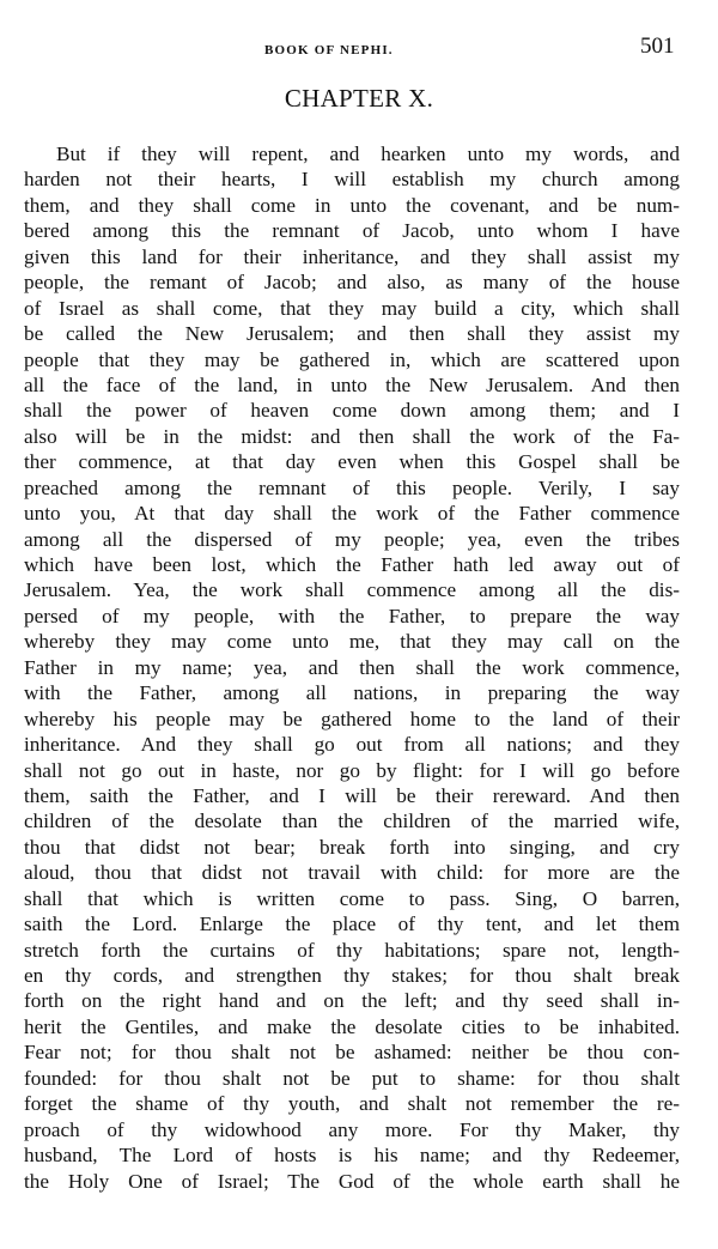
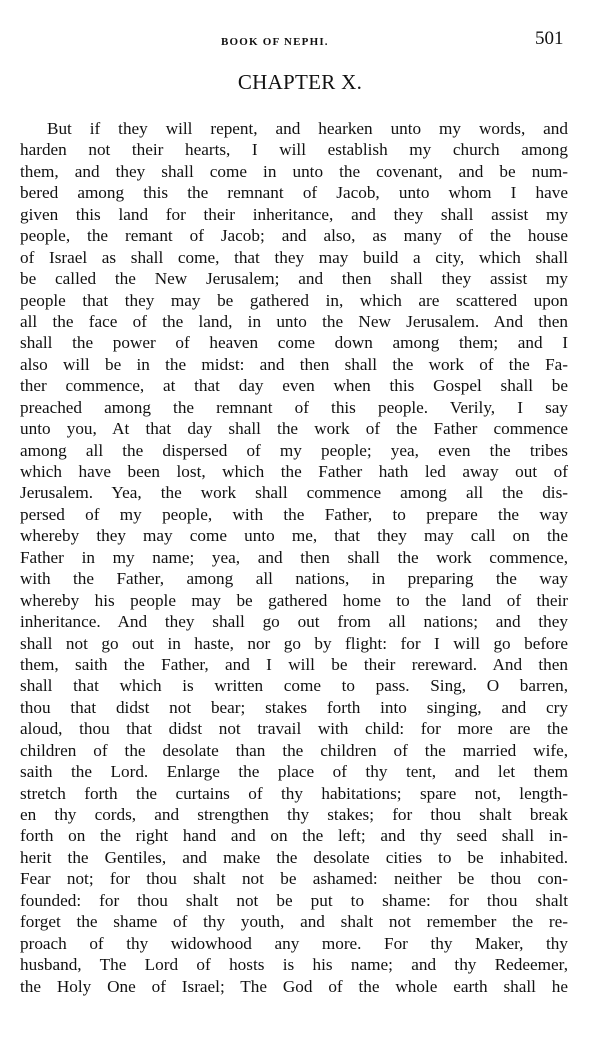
  BOOK OF NEPHI.
  501
  CHAPTER X.
  But if they will repent, and hearken unto my words, and
  harden not their hearts, I will establish my church among
  them, and they shall come in unto the covenant, and be num-
  bered among this the remnant of Jacob, unto whom I have
  given this land for their inheritance, and they shall assist my
  people, the remant of Jacob; and also, as many of the house
  of Israel as shall come, that they may build a city, which shall
  be called the New Jerusalem; and then shall they assist my
  people that they may be gathered in, which are scattered upon
  all the face of the land, in unto the New Jerusalem. And then
  shall the power of heaven come down among them; and I
  also will be in the midst: and then shall the work of the Fa-
  ther commence, at that day even when this Gospel shall be
  preached among the remnant of this people. Verily, I say
  unto you, At that day shall the work of the Father commence
  among all the dispersed of my people; yea, even the tribes
  which have been lost, which the Father hath led away out of
  Jerusalem. Yea, the work shall commence among all the dis-
  persed of my people, with the Father, to prepare the way
  whereby they may come unto me, that they may call on the
  Father in my name; yea, and then shall the work commence,
  with the Father, among all nations, in preparing the way
  whereby his people may be gathered home to the land of their
  inheritance. And they shall go out from all nations; and they
  shall not go out in haste, nor go by flight: for I will go before
  them, saith the Father, and I will be their rereward. And then
- children of the desolate than the children of the married wife,
+ shall that which is written come to pass. Sing, O barren,
- thou that didst not bear; break forth into singing, and cry
+ thou that didst not bear; stakes forth into singing, and cry
  aloud, thou that didst not travail with child: for more are the
- shall that which is written come to pass. Sing, O barren,
+ children of the desolate than the children of the married wife,
  saith the Lord. Enlarge the place of thy tent, and let them
  stretch forth the curtains of thy habitations; spare not, length-
  en thy cords, and strengthen thy stakes; for thou shalt break
  forth on the right hand and on the left; and thy seed shall in-
  herit the Gentiles, and make the desolate cities to be inhabited.
  Fear not; for thou shalt not be ashamed: neither be thou con-
  founded: for thou shalt not be put to shame: for thou shalt
  forget the shame of thy youth, and shalt not remember the re-
  proach of thy widowhood any more. For thy Maker, thy
  husband, The Lord of hosts is his name; and thy Redeemer,
  the Holy One of Israel; The God of the whole earth shall he
